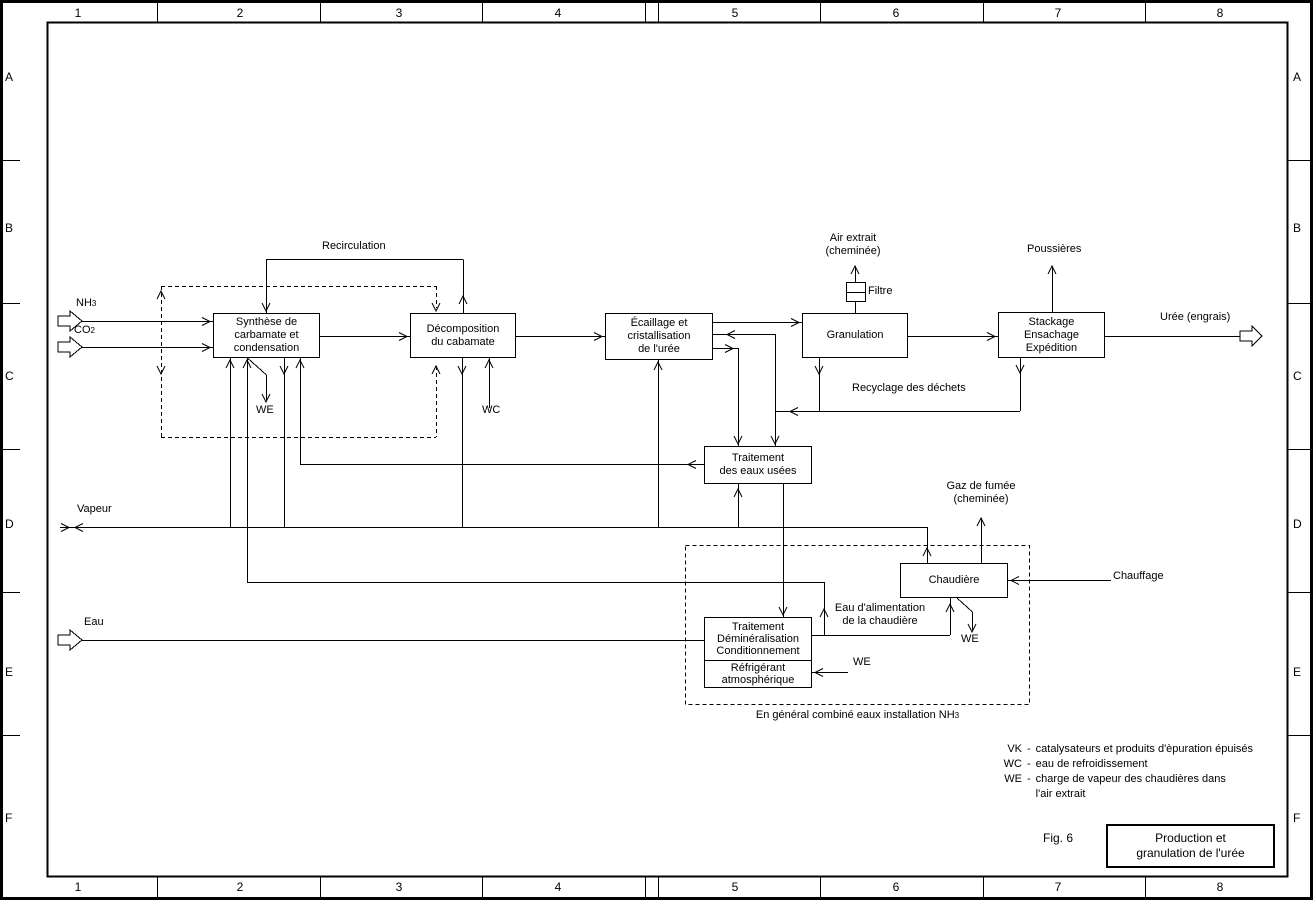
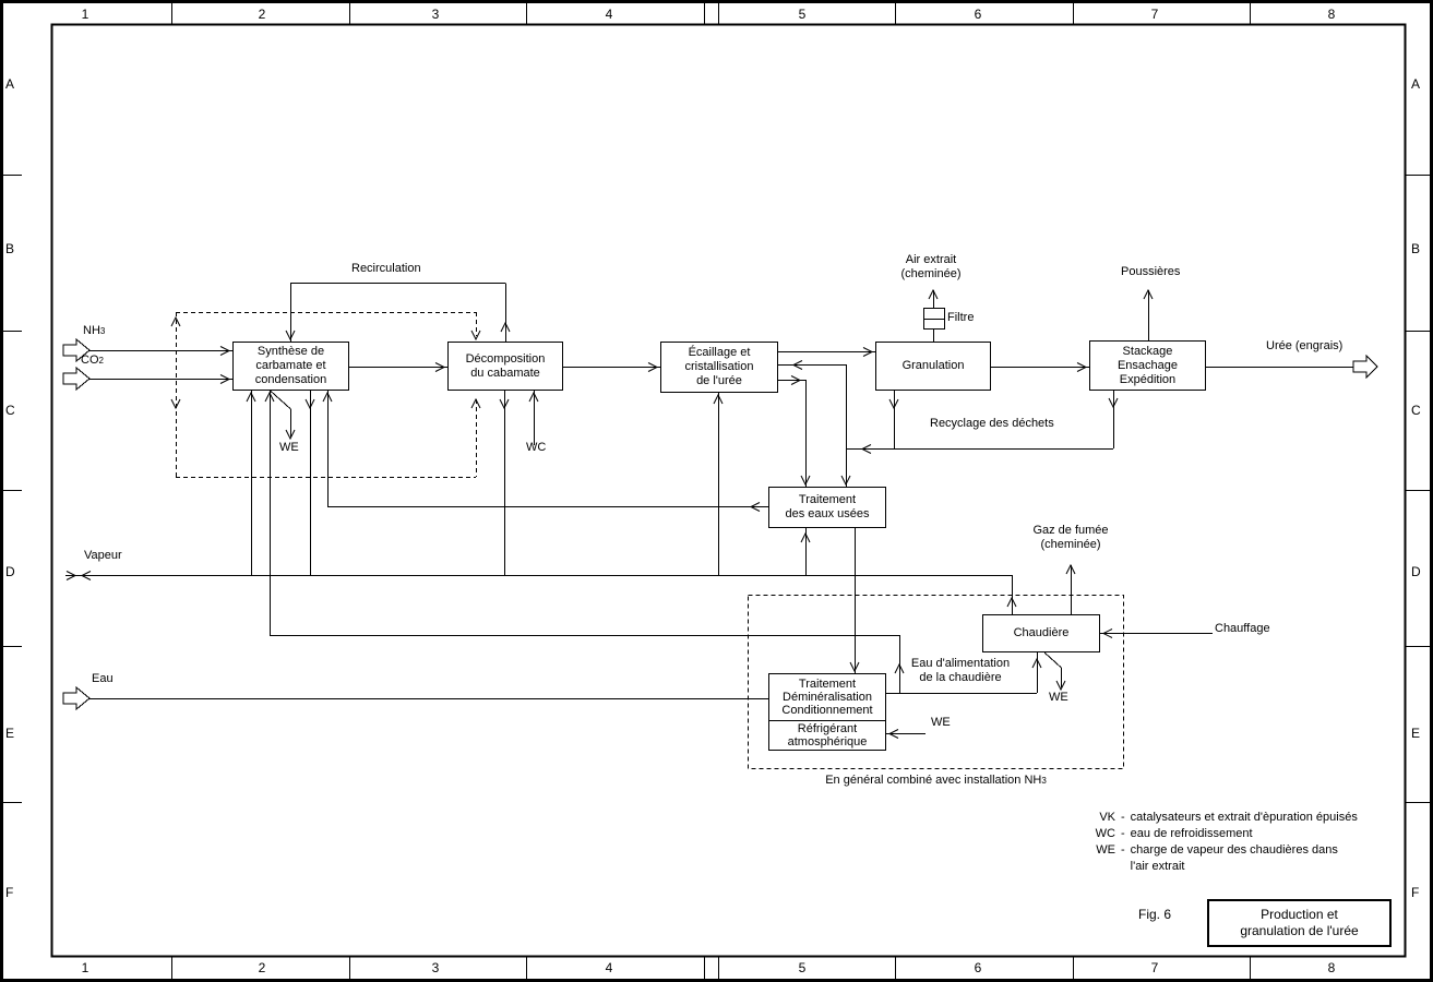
  1
  2
  3
  4
  5
  6
  7
  8
  1
  2
  3
  4
  5
  6
  7
  8
  A
  B
  C
  D
  E
  F
  A
  B
  C
  D
  E
  F
  Synthèse de
  carbamate et
  condensation
  Décomposition
  du cabamate
  Écaillage et
  cristallisation
  de l'urée
  Granulation
  Stackage
  Ensachage
  Expédition
  Traitement
  des eaux usées
  Chaudière
  Traitement
  Déminéralisation
  Conditionnement
  Réfrigérant
  atmosphérique
  NH3
  CO2
  Recirculation
  WE
  WC
  Air extrait
  (cheminée)
  Filtre
  Poussières
  Urée (engrais)
  Recyclage des déchets
  Vapeur
  Eau
  Gaz de fumée
  (cheminée)
  Chauffage
  Eau d'alimentation
  de la chaudière
  WE
  WE
- En général combiné eaux installation NH3
+ En général combiné avec installation NH3
  VK
  -
- catalysateurs et produits d'èpuration épuisés
+ catalysateurs et extrait d'èpuration épuisés
  WC
  -
  eau de refroidissement
  WE
  -
  charge de vapeur des chaudières dans
  l'air extrait
  Fig. 6
  Production et
  granulation de l'urée
